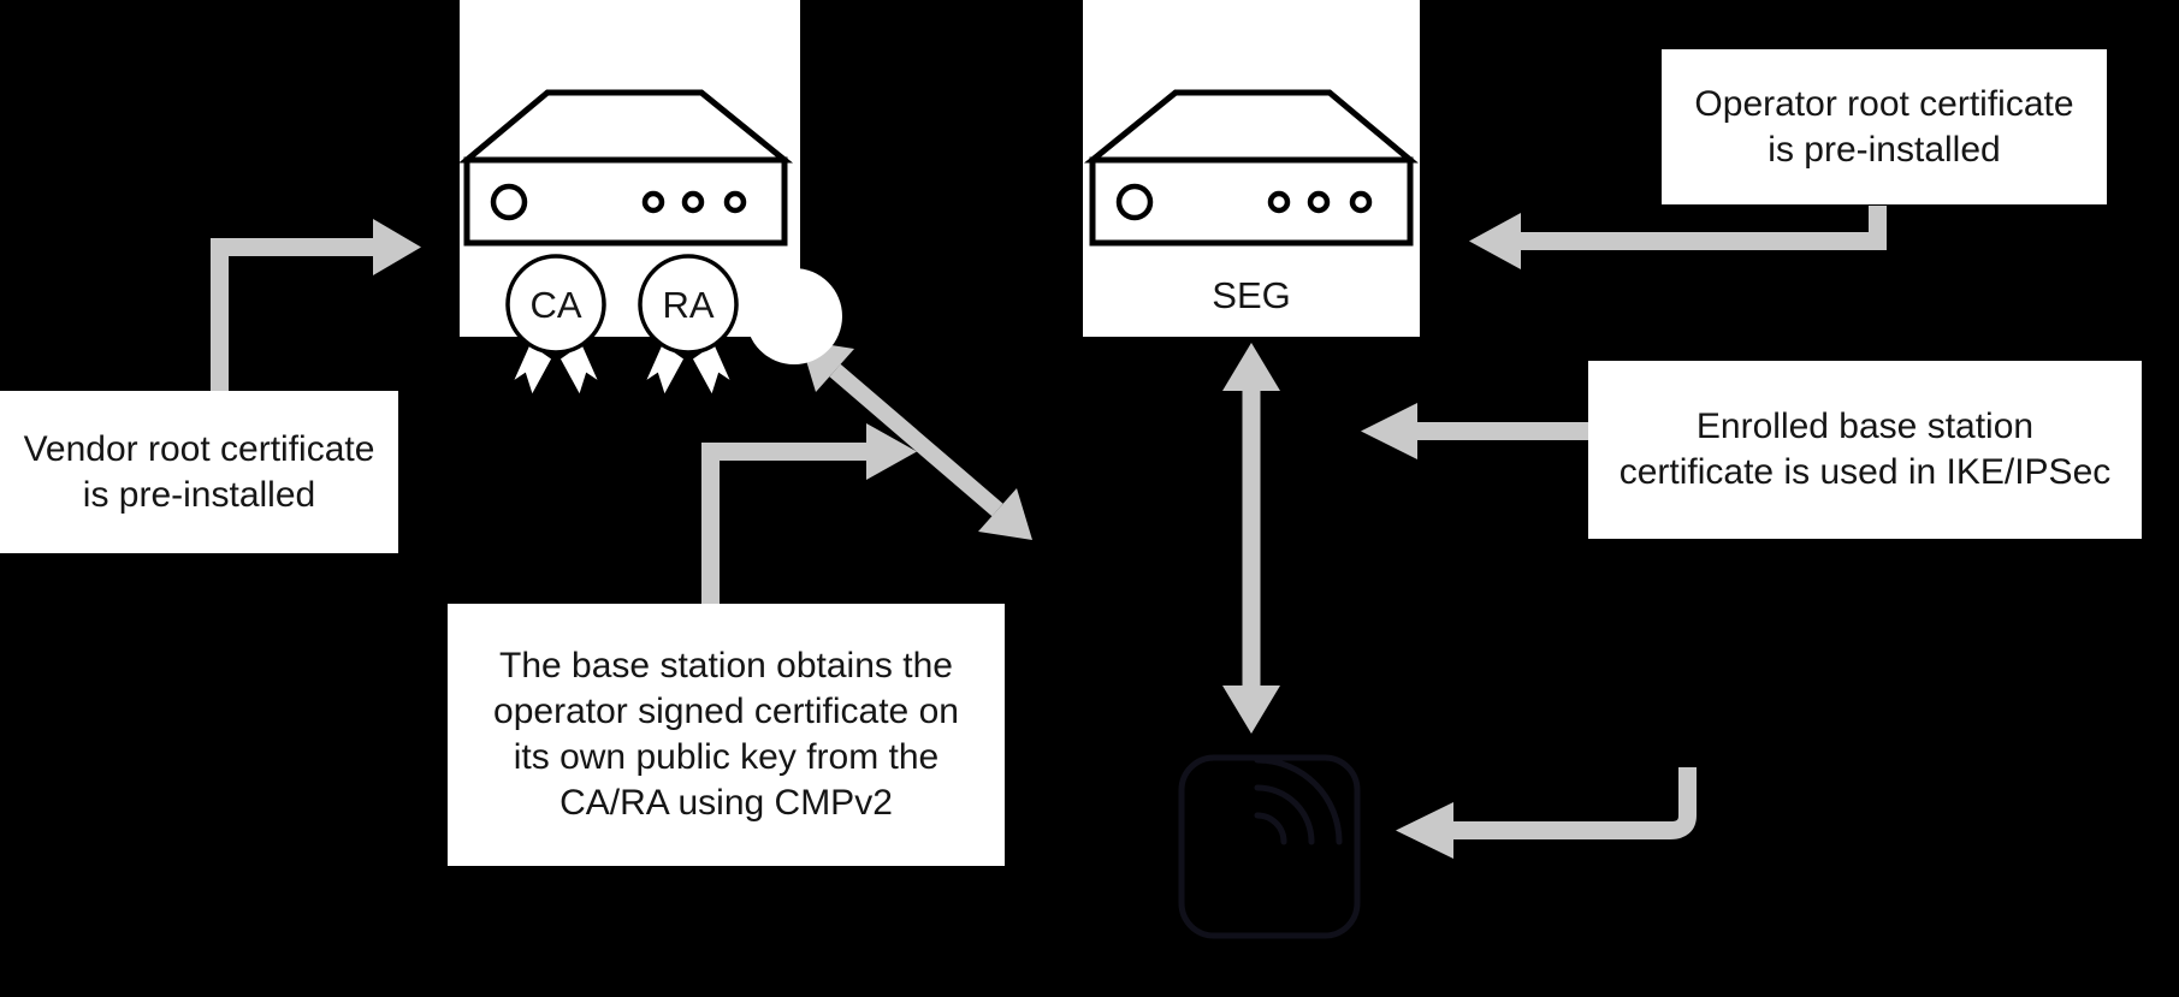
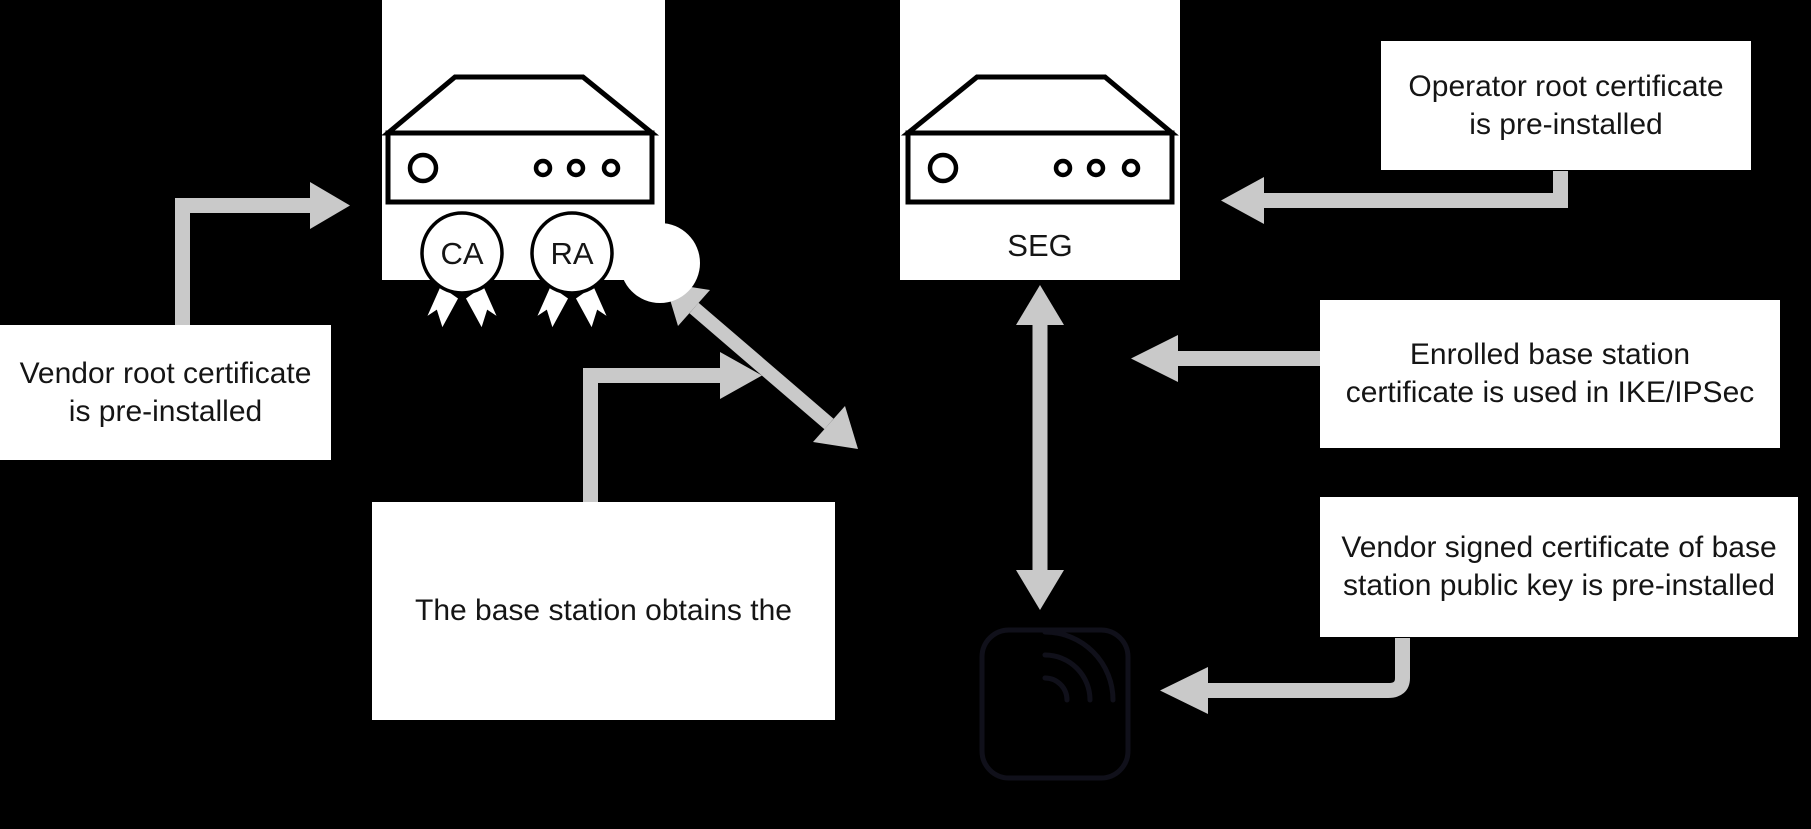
  CA
  RA
  SEG
  Vendor root certificate
  is pre-installed
  Operator root certificate
  is pre-installed
  The base station obtains the
- operator signed certificate on
- its own public key from the
- CA/RA using CMPv2
  Enrolled base station
  certificate is used in IKE/IPSec
+ Vendor signed certificate of base
+ station public key is pre-installed
